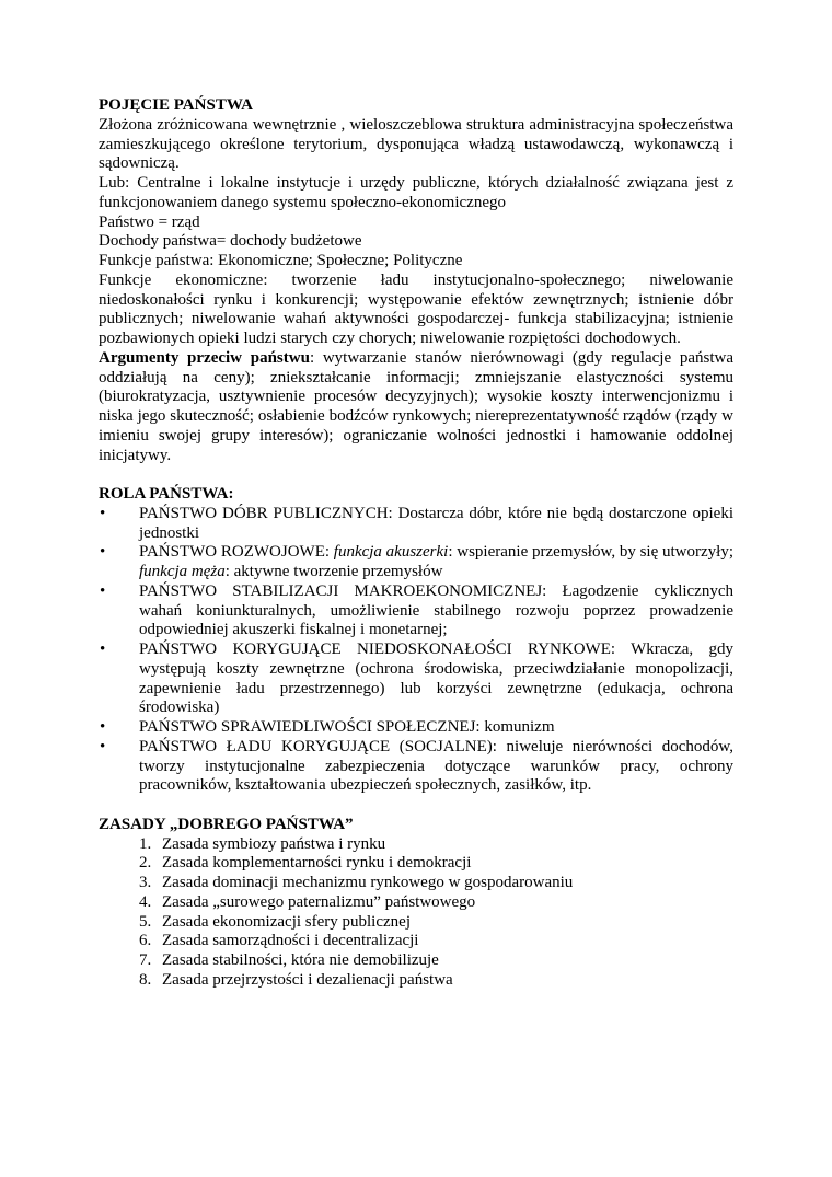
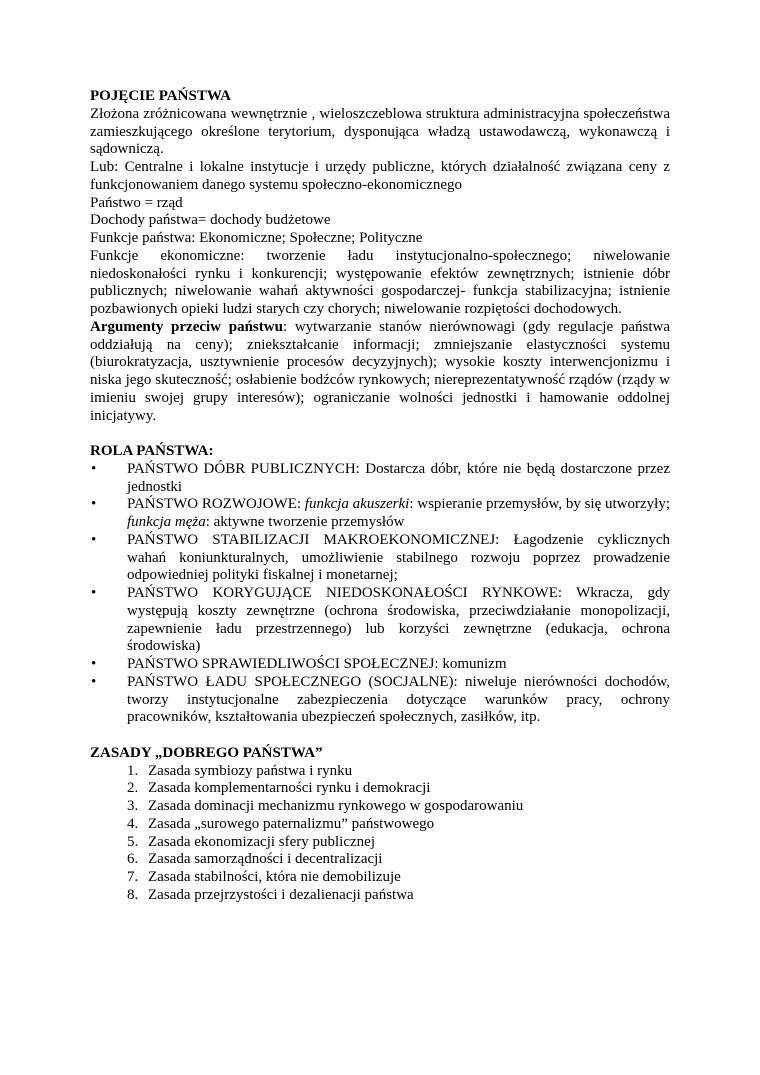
  POJĘCIE PAŃSTWA
  Złożona zróżnicowana wewnętrznie , wieloszczeblowa struktura administracyjna społeczeństwa zamieszkującego określone terytorium, dysponująca władzą ustawodawczą, wykonawczą i sądowniczą.
- Lub: Centralne i lokalne instytucje i urzędy publiczne, których działalność związana jest z funkcjonowaniem danego systemu społeczno-ekonomicznego
+ Lub: Centralne i lokalne instytucje i urzędy publiczne, których działalność związana ceny z funkcjonowaniem danego systemu społeczno-ekonomicznego
  Państwo = rząd
  Dochody państwa= dochody budżetowe
  Funkcje państwa: Ekonomiczne; Społeczne; Polityczne
  Funkcje ekonomiczne: tworzenie ładu instytucjonalno-społecznego; niwelowanie niedoskonałości rynku i konkurencji; występowanie efektów zewnętrznych; istnienie dóbr publicznych; niwelowanie wahań aktywności gospodarczej- funkcja stabilizacyjna; istnienie pozbawionych opieki ludzi starych czy chorych; niwelowanie rozpiętości dochodowych.
  Argumenty przeciw państwu: wytwarzanie stanów nierównowagi (gdy regulacje państwa oddziałują na ceny); zniekształcanie informacji; zmniejszanie elastyczności systemu (biurokratyzacja, usztywnienie procesów decyzyjnych); wysokie koszty interwencjonizmu i niska jego skuteczność; osłabienie bodźców rynkowych; niereprezentatywność rządów (rządy w imieniu swojej grupy interesów); ograniczanie wolności jednostki i hamowanie oddolnej inicjatywy.
  ROLA PAŃSTWA:
  •
- PAŃSTWO DÓBR PUBLICZNYCH: Dostarcza dóbr, które nie będą dostarczone opieki jednostki
+ PAŃSTWO DÓBR PUBLICZNYCH: Dostarcza dóbr, które nie będą dostarczone przez jednostki
  •
  PAŃSTWO ROZWOJOWE: funkcja akuszerki: wspieranie przemysłów, by się utworzyły; funkcja męża: aktywne tworzenie przemysłów
  •
- PAŃSTWO STABILIZACJI MAKROEKONOMICZNEJ: Łagodzenie cyklicznych wahań koniunkturalnych, umożliwienie stabilnego rozwoju poprzez prowadzenie odpowiedniej akuszerki fiskalnej i monetarnej;
+ PAŃSTWO STABILIZACJI MAKROEKONOMICZNEJ: Łagodzenie cyklicznych wahań koniunkturalnych, umożliwienie stabilnego rozwoju poprzez prowadzenie odpowiedniej polityki fiskalnej i monetarnej;
  •
  PAŃSTWO KORYGUJĄCE NIEDOSKONAŁOŚCI RYNKOWE: Wkracza, gdy występują koszty zewnętrzne (ochrona środowiska, przeciwdziałanie monopolizacji, zapewnienie ładu przestrzennego) lub korzyści zewnętrzne (edukacja, ochrona środowiska)
  •
  PAŃSTWO SPRAWIEDLIWOŚCI SPOŁECZNEJ: komunizm
  •
- PAŃSTWO ŁADU KORYGUJĄCE (SOCJALNE): niweluje nierówności dochodów, tworzy instytucjonalne zabezpieczenia dotyczące warunków pracy, ochrony pracowników, kształtowania ubezpieczeń społecznych, zasiłków, itp.
+ PAŃSTWO ŁADU SPOŁECZNEGO (SOCJALNE): niweluje nierówności dochodów, tworzy instytucjonalne zabezpieczenia dotyczące warunków pracy, ochrony pracowników, kształtowania ubezpieczeń społecznych, zasiłków, itp.
  ZASADY „DOBREGO PAŃSTWA”
  1.
  Zasada symbiozy państwa i rynku
  2.
  Zasada komplementarności rynku i demokracji
  3.
  Zasada dominacji mechanizmu rynkowego w gospodarowaniu
  4.
  Zasada „surowego paternalizmu” państwowego
  5.
  Zasada ekonomizacji sfery publicznej
  6.
  Zasada samorządności i decentralizacji
  7.
  Zasada stabilności, która nie demobilizuje
  8.
  Zasada przejrzystości i dezalienacji państwa
